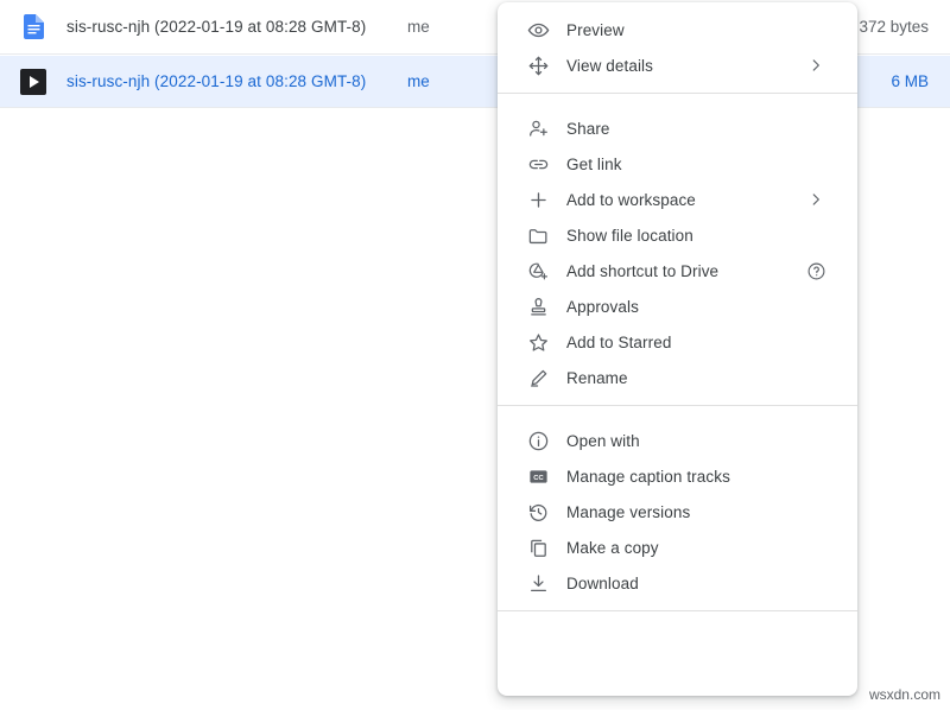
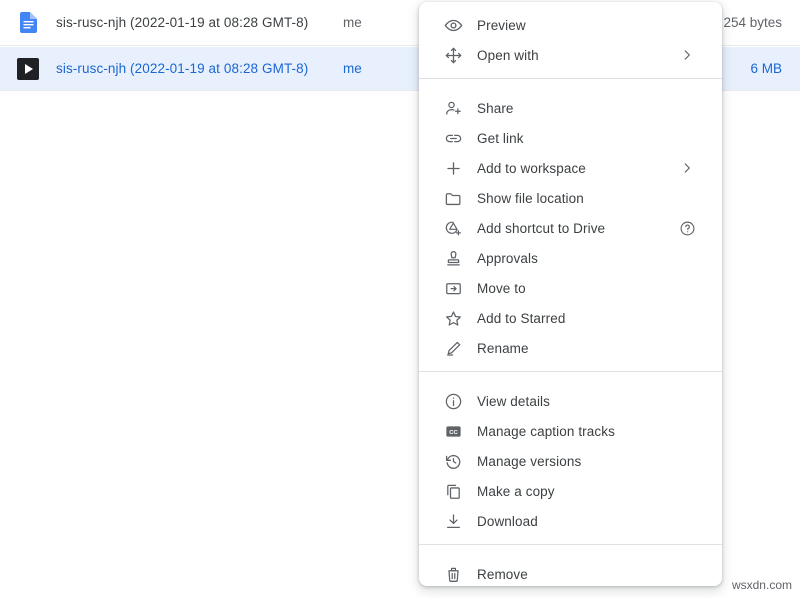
  sis-rusc-njh (2022-01-19 at 08:28 GMT-8)
  me
- 372 bytes
+ 254 bytes
  sis-rusc-njh (2022-01-19 at 08:28 GMT-8)
  me
  6 MB
  Preview
- View details
+ Open with
  Share
  Get link
  Add to workspace
  Show file location
  Add shortcut to Drive
  Approvals
+ Move to
  Add to Starred
  Rename
- Open with
+ View details
  Manage caption tracks
  Manage versions
  Make a copy
  Download
+ Remove
  wsxdn.com
